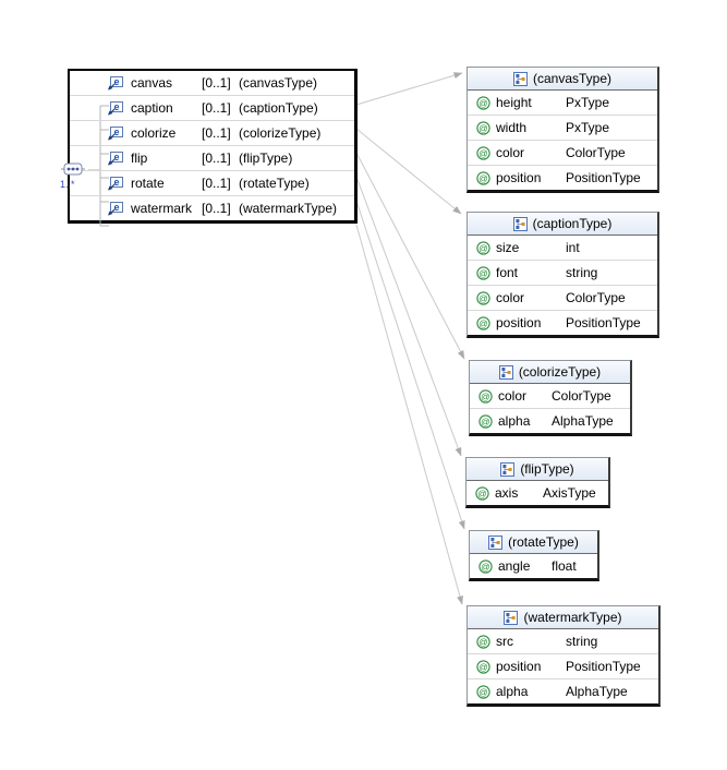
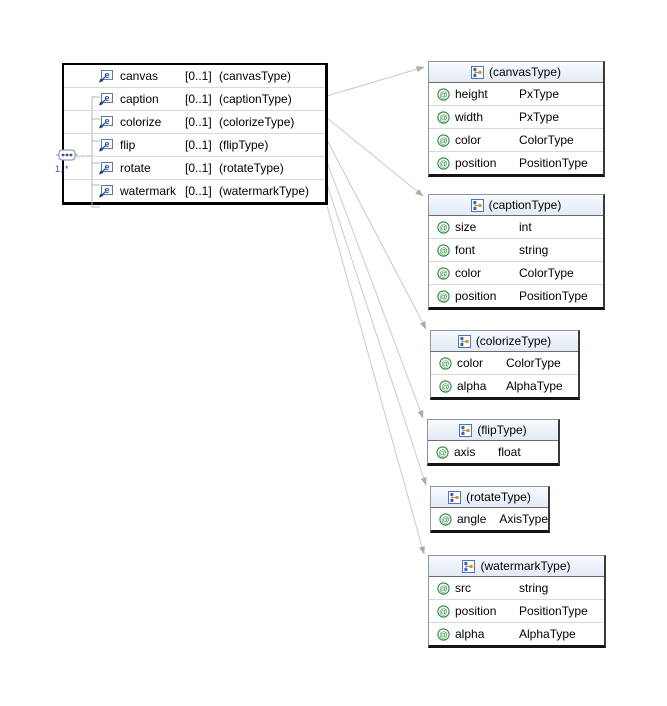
  1..*
  e
  canvas
  [0..1]
  (canvasType)
  e
  caption
  [0..1]
  (captionType)
  e
  colorize
  [0..1]
  (colorizeType)
  e
  flip
  [0..1]
  (flipType)
  e
  rotate
  [0..1]
  (rotateType)
  e
  watermark
  [0..1]
  (watermarkType)
  (canvasType)
  @
  height
  PxType
  @
  width
  PxType
  @
  color
  ColorType
  @
  position
  PositionType
  (captionType)
  @
  size
  int
  @
  font
  string
  @
  color
  ColorType
  @
  position
  PositionType
  (colorizeType)
  @
  color
  ColorType
  @
  alpha
  AlphaType
  (flipType)
  @
  axis
- AxisType
+ float
  (rotateType)
  @
  angle
- float
+ AxisType
  (watermarkType)
  @
  src
  string
  @
  position
  PositionType
  @
  alpha
  AlphaType
